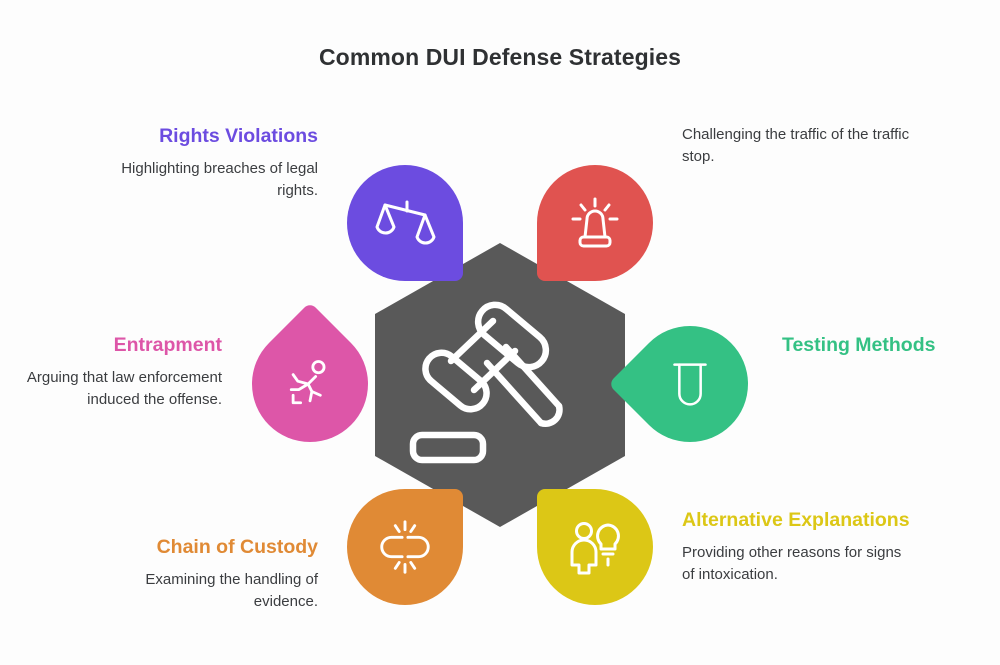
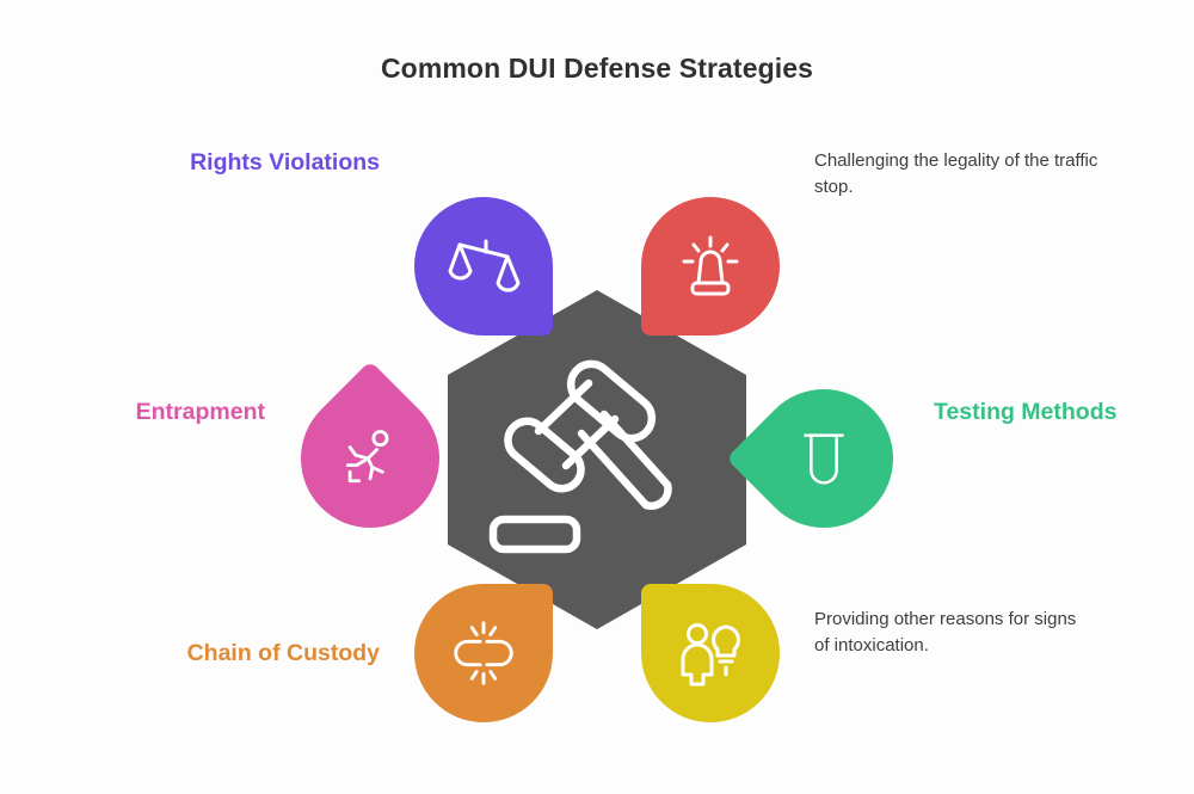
  Common DUI Defense Strategies
  Rights Violations
- Highlighting breaches of legal rights.
- Challenging the traffic of the traffic stop.
+ Challenging the legality of the traffic stop.
  Entrapment
- Arguing that law enforcement induced the offense.
  Testing Methods
  Chain of Custody
- Examining the handling of evidence.
- Alternative Explanations
  Providing other reasons for signs of intoxication.
